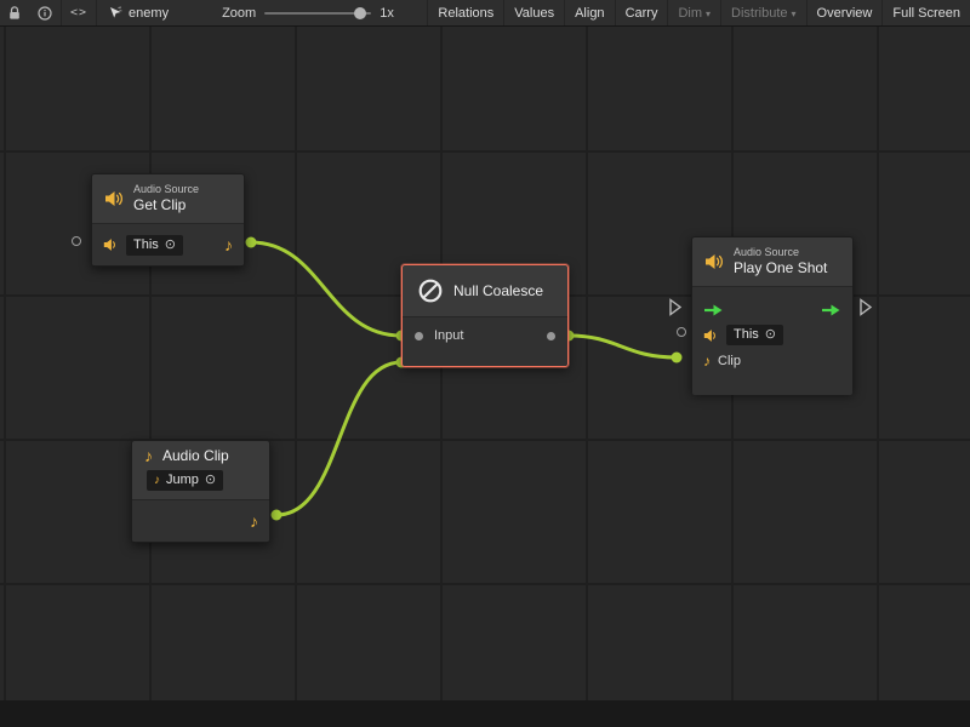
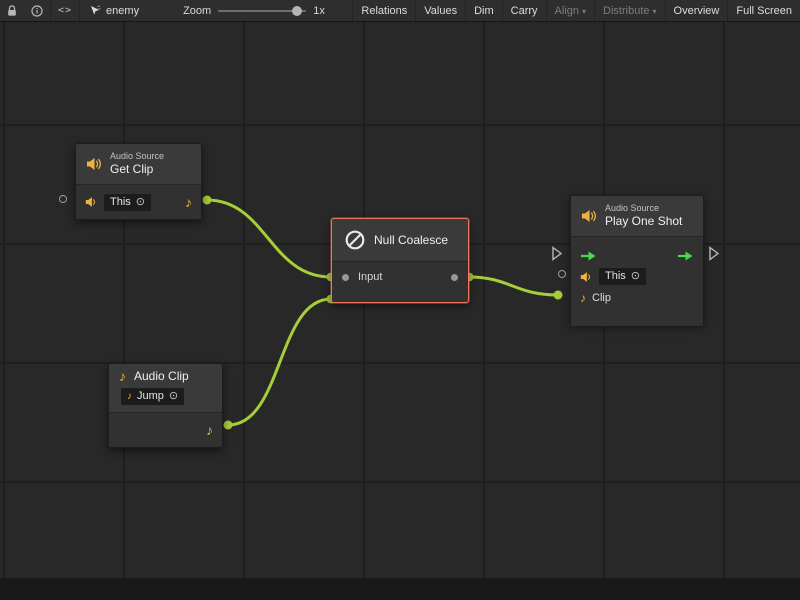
  <>
  enemy
  Zoom
  1x
  Relations
  Values
- Align
+ Dim
  Carry
- Dim
+ Align
  ▾
  Distribute
  ▾
  Overview
  Full Screen
  Audio Source
  Get Clip
  This
  ⊙
  ♪
  Null Coalesce
  Input
  Audio Source
  Play One Shot
  This
  ⊙
  ♪
  Clip
  ♪
  Audio Clip
  ♪
  Jump
  ⊙
  ♪
